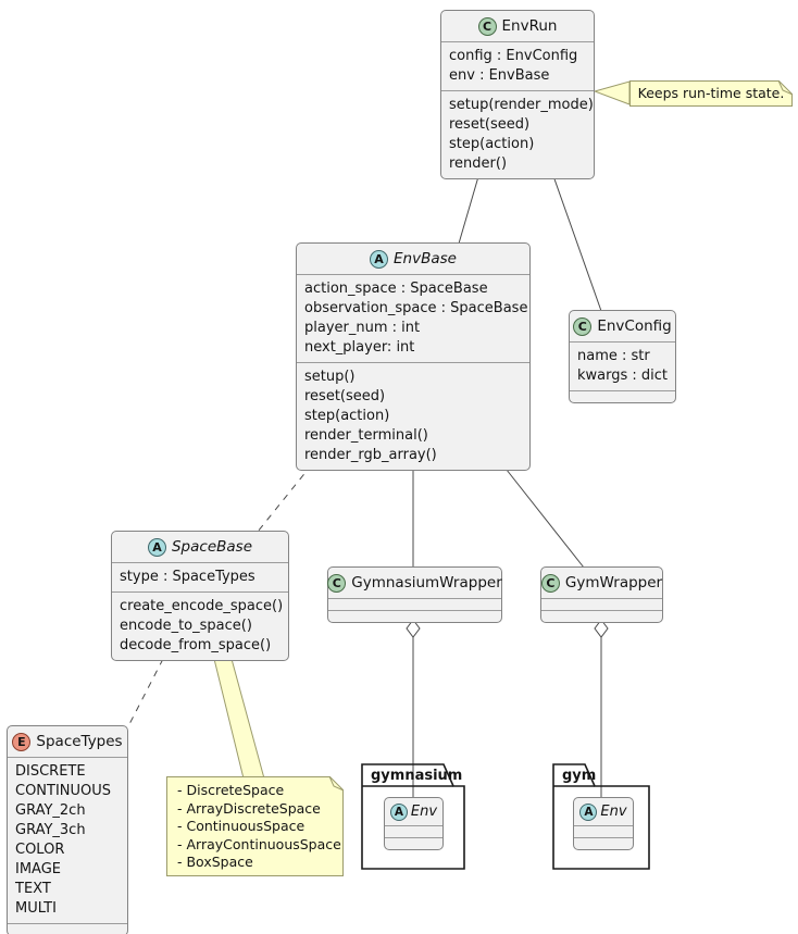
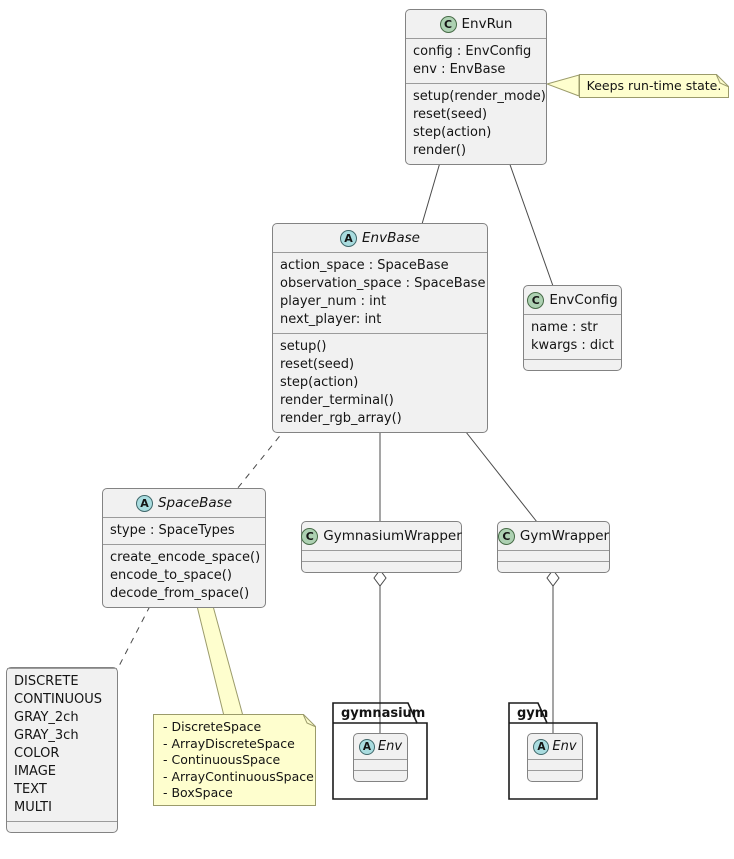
  C
  EnvRun
  config : EnvConfig
  env : EnvBase
  setup(render_mode)
  reset(seed)
  step(action)
  render()
  Keeps run-time state.
  A
  EnvBase
  action_space : SpaceBase
  observation_space : SpaceBase
  player_num : int
  next_player: int
  setup()
  reset(seed)
  step(action)
  render_terminal()
  render_rgb_array()
  C
  EnvConfig
  name : str
  kwargs : dict
  A
  SpaceBase
  stype : SpaceTypes
  create_encode_space()
  encode_to_space()
  decode_from_space()
  C
  GymnasiumWrapper
  C
  GymWrapper
- E
- SpaceTypes
  DISCRETE
  CONTINUOUS
  GRAY_2ch
  GRAY_3ch
  COLOR
  IMAGE
  TEXT
  MULTI
  - DiscreteSpace
  - ArrayDiscreteSpace
  - ContinuousSpace
  - ArrayContinuousSpace
  - BoxSpace
  gymnasium
  A
  Env
  gym
  A
  Env
